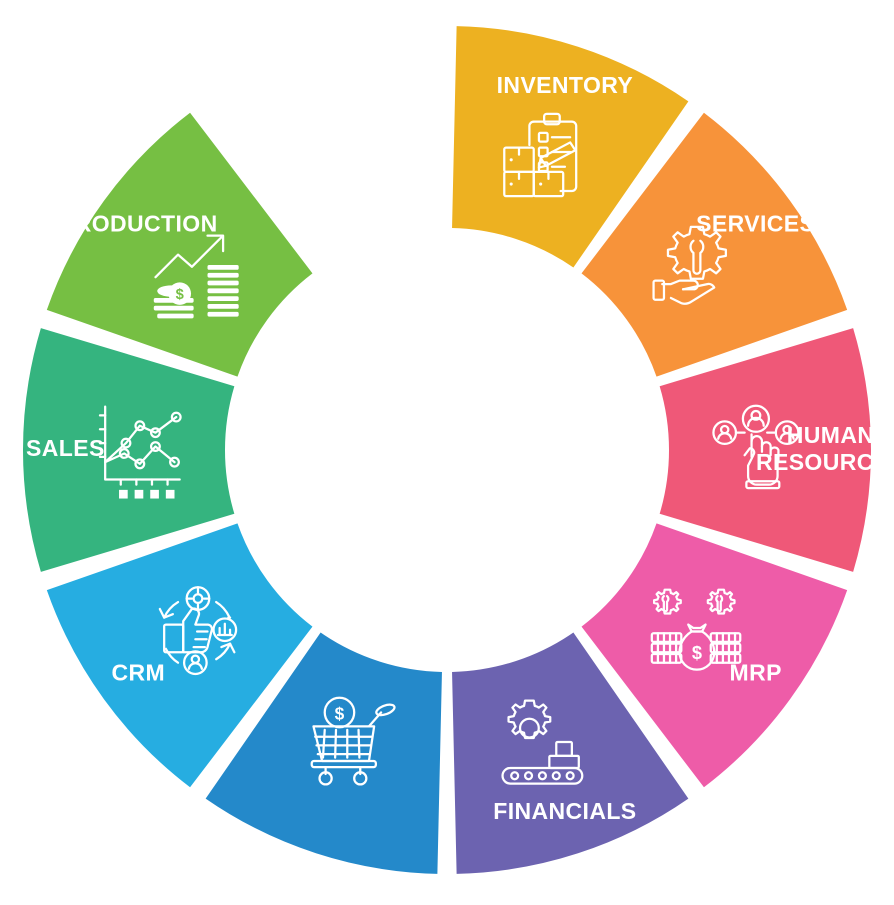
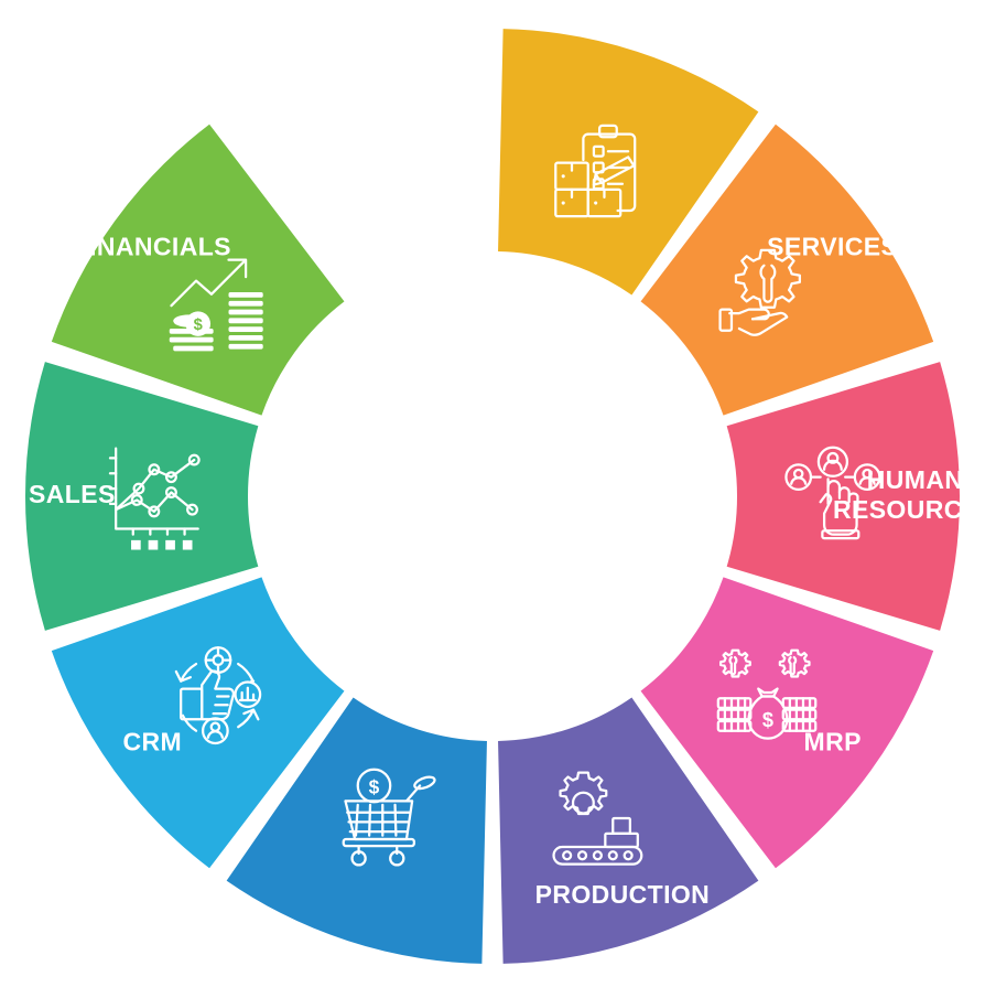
- INVENTORY
  SERVICES
  HUMAN RESOURCE
  MRP
- FINANCIALS
+ PRODUCTION
  CRM
  SALES
- PRODUCTION
+ FINANCIALS
